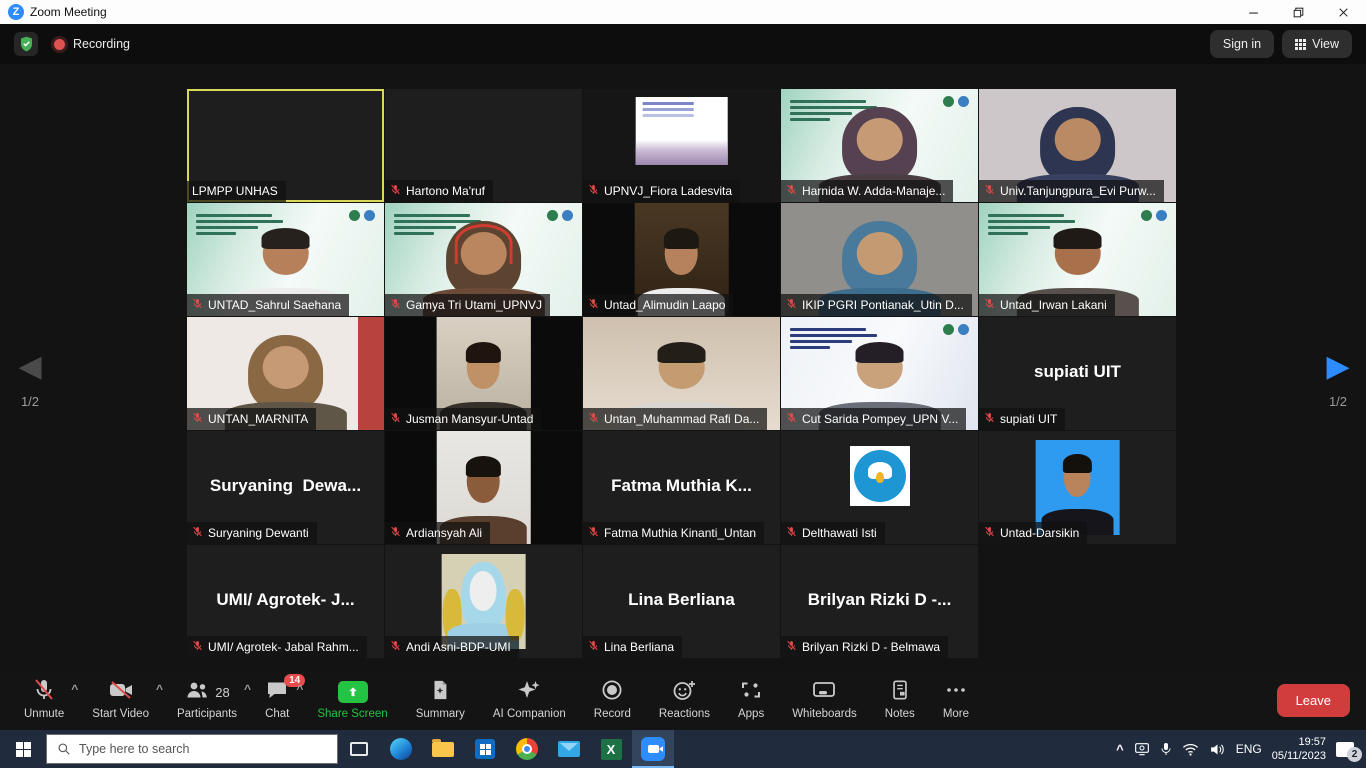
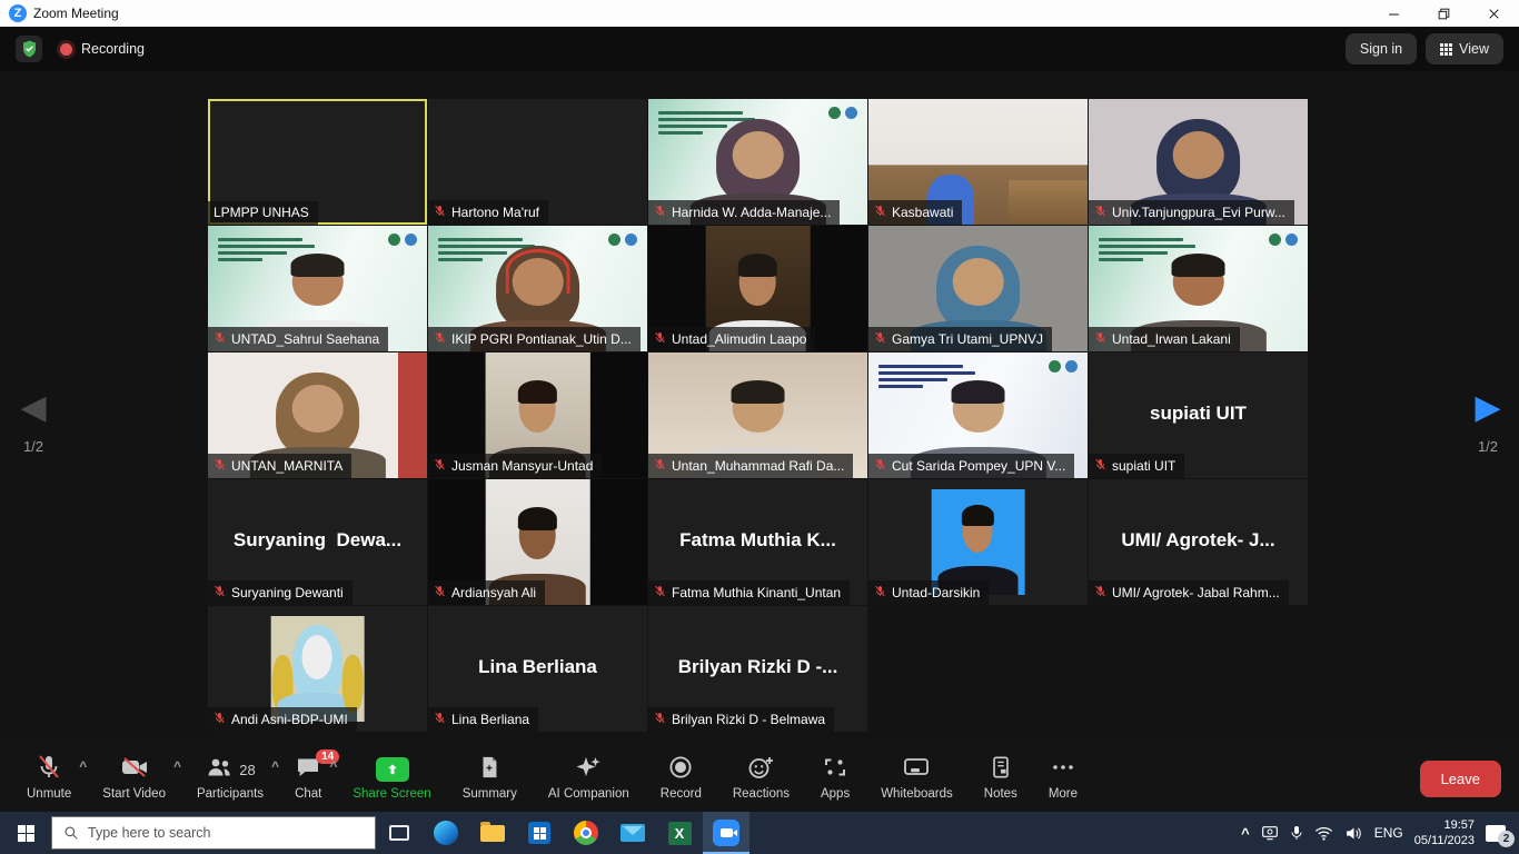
  Z
  Zoom Meeting
  Recording
  Sign in
  View
  ◀
  1/2
  LPMPP UNHAS
  Hartono Ma'ruf
- UPNVJ_Fiora Ladesvita
  Harnida W. Adda-Manaje...
+ Kasbawati
  Univ.Tanjungpura_Evi Purw...
  UNTAD_Sahrul Saehana
- Gamya Tri Utami_UPNVJ
+ IKIP PGRI Pontianak_Utin D...
  Untad_Alimudin Laapo
- IKIP PGRI Pontianak_Utin D...
+ Gamya Tri Utami_UPNVJ
  Untad_Irwan Lakani
  UNTAN_MARNITA
  Jusman Mansyur-Untad
  Untan_Muhammad Rafi Da...
  Cut Sarida Pompey_UPN V...
  supiati UIT
  supiati UIT
  Suryaning Dewa...
  Suryaning Dewanti
  Ardiansyah Ali
  Fatma Muthia K...
  Fatma Muthia Kinanti_Untan
- Delthawati Isti
  Untad-Darsikin
  UMI/ Agrotek- J...
  UMI/ Agrotek- Jabal Rahm...
  Andi Asni-BDP-UMI
  Lina Berliana
  Lina Berliana
  Brilyan Rizki D -...
  Brilyan Rizki D - Belmawa
  ▶
  1/2
  ^
  Unmute
  ^
  Start Video
  28
  ^
  Participants
  14
  ^
  Chat
  Share Screen
  Summary
  AI Companion
  Record
  Reactions
  Apps
  Whiteboards
  Notes
  More
  Leave
  Type here to search
  X
  ^
  ENG
  19:57
  05/11/2023
  2
